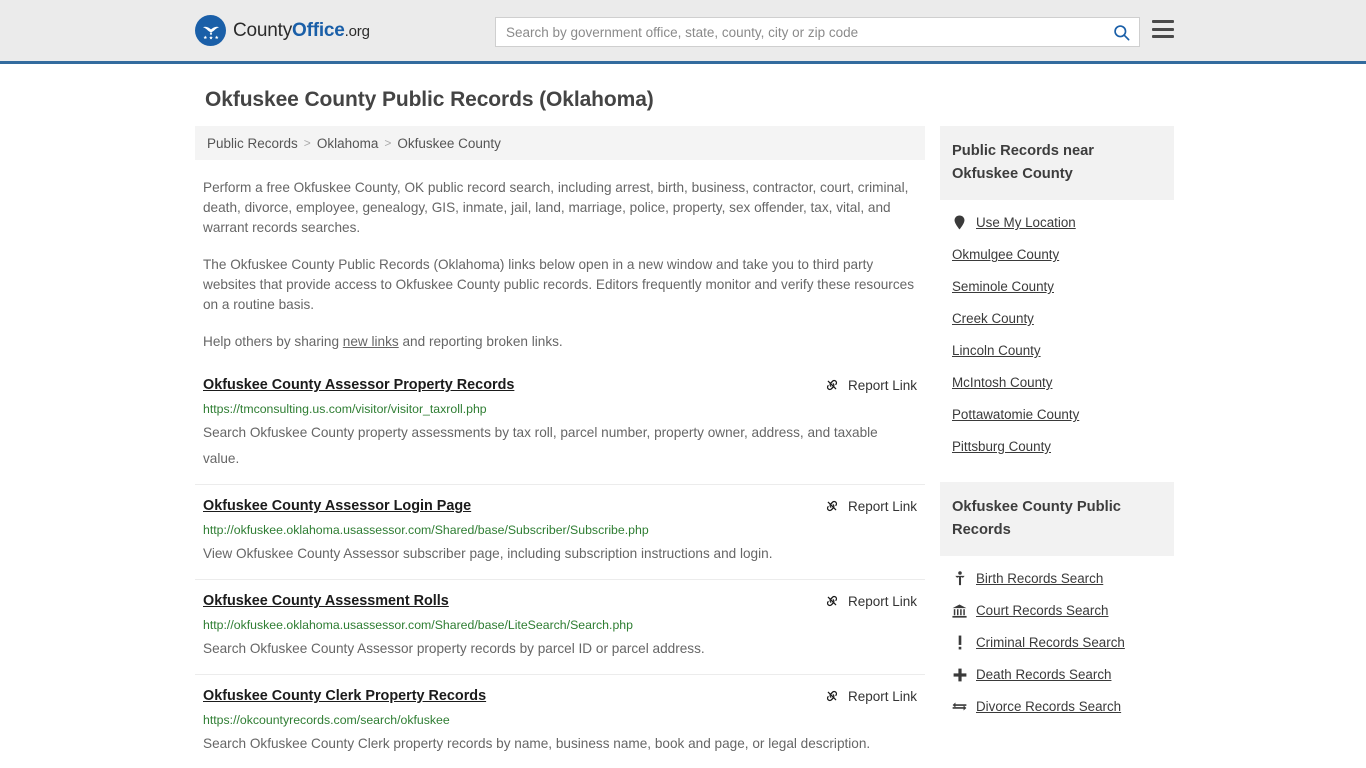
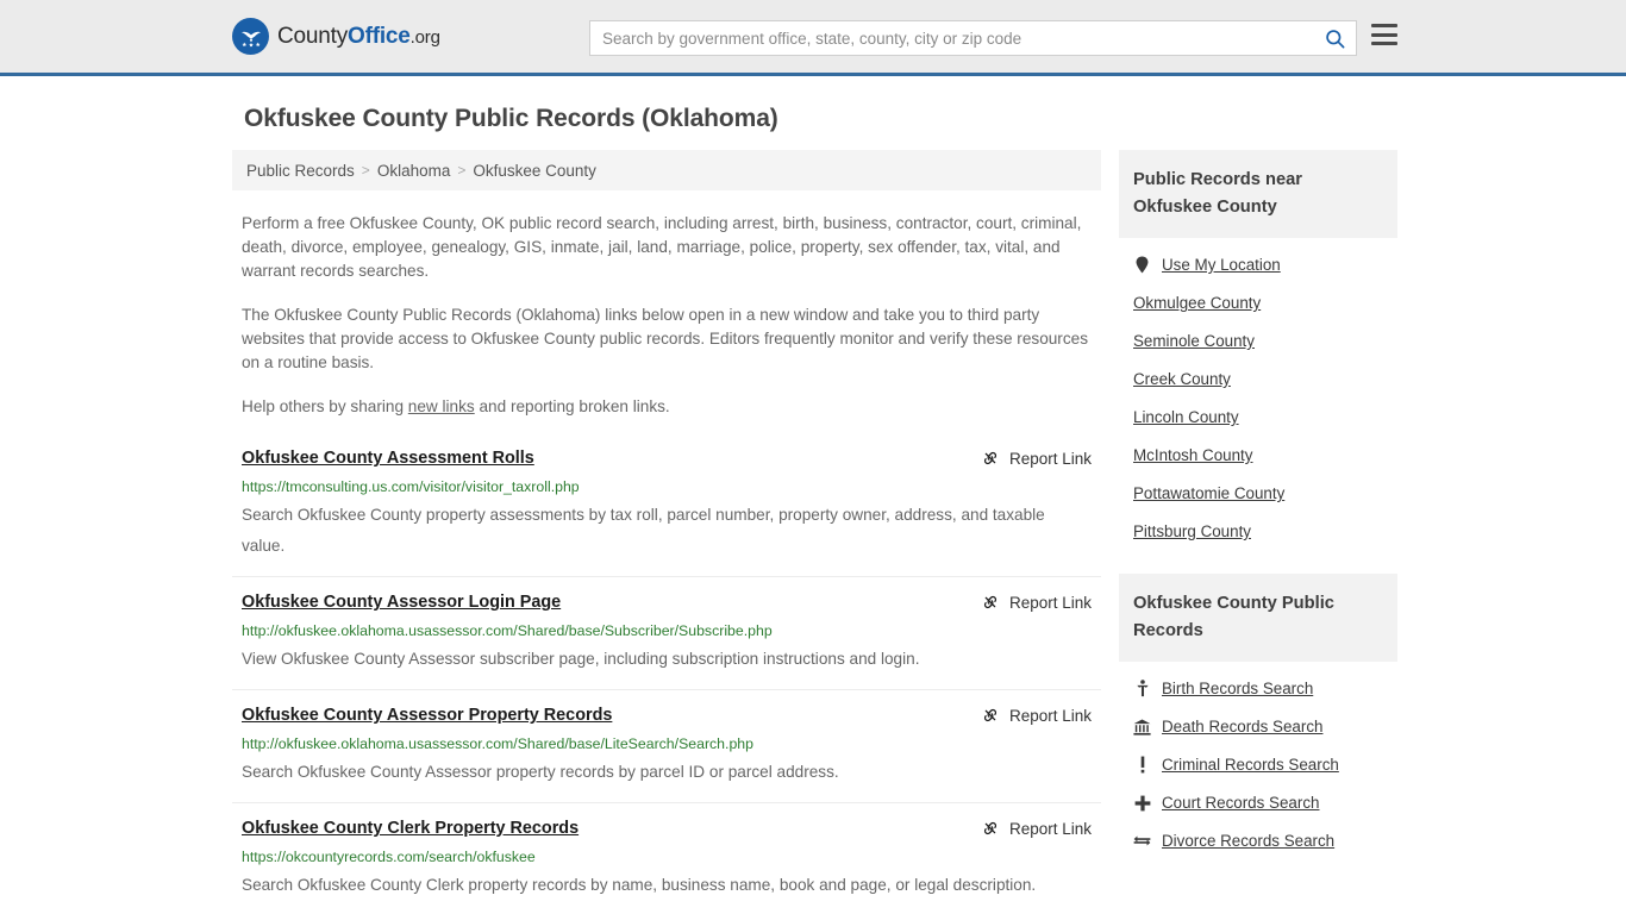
  CountyOffice.org
  Search by government office, state, county, city or zip code
  Okfuskee County Public Records (Oklahoma)
  Public Records
  >
  Oklahoma
  >
  Okfuskee County
  Perform a free Okfuskee County, OK public record search, including arrest, birth, business, contractor, court, criminal, death, divorce, employee, genealogy, GIS, inmate, jail, land, marriage, police, property, sex offender, tax, vital, and warrant records searches.
  The Okfuskee County Public Records (Oklahoma) links below open in a new window and take you to third party websites that provide access to Okfuskee County public records. Editors frequently monitor and verify these resources on a routine basis.
  Help others by sharing new links and reporting broken links.
- Okfuskee County Assessor Property Records
+ Okfuskee County Assessment Rolls
  Report Link
  https://tmconsulting.us.com/visitor/visitor_taxroll.php
  Search Okfuskee County property assessments by tax roll, parcel number, property owner, address, and taxable value.
  Okfuskee County Assessor Login Page
  Report Link
  http://okfuskee.oklahoma.usassessor.com/Shared/base/Subscriber/Subscribe.php
  View Okfuskee County Assessor subscriber page, including subscription instructions and login.
- Okfuskee County Assessment Rolls
+ Okfuskee County Assessor Property Records
  Report Link
  http://okfuskee.oklahoma.usassessor.com/Shared/base/LiteSearch/Search.php
  Search Okfuskee County Assessor property records by parcel ID or parcel address.
  Okfuskee County Clerk Property Records
  Report Link
  https://okcountyrecords.com/search/okfuskee
  Search Okfuskee County Clerk property records by name, business name, book and page, or legal description.
  Public Records near Okfuskee County
  Use My Location
  Okmulgee County
  Seminole County
  Creek County
  Lincoln County
  McIntosh County
  Pottawatomie County
  Pittsburg County
  Okfuskee County Public Records
  Birth Records Search
- Court Records Search
+ Death Records Search
  Criminal Records Search
- Death Records Search
+ Court Records Search
  Divorce Records Search
